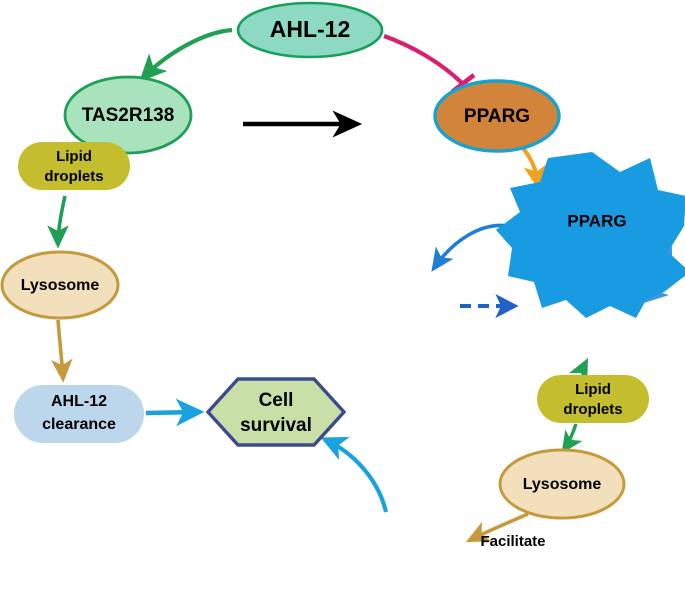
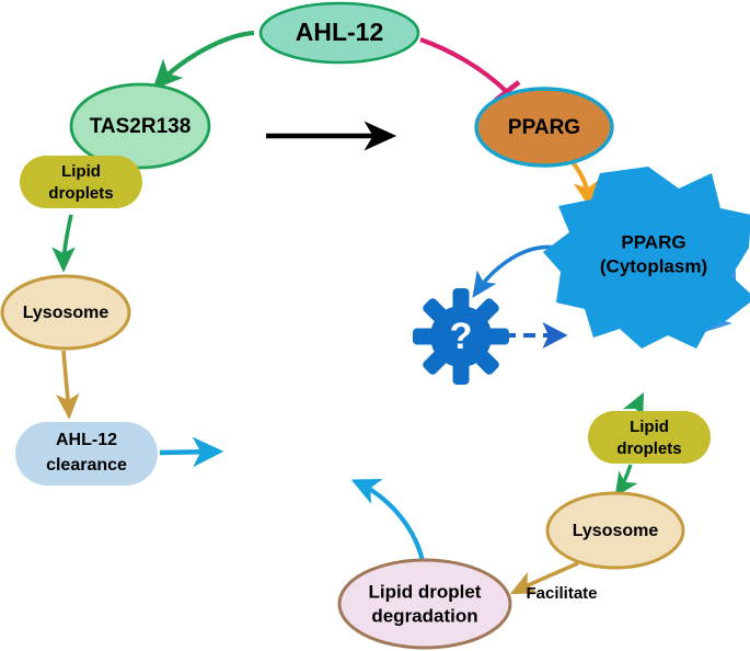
  AHL-12
  TAS2R138
  Lipid
  droplets
  Lysosome
  AHL-12
  clearance
- Cell
- survival
  PPARG
  PPARG
+ (Cytoplasm)
+ ?
  Lipid
  droplets
  Lysosome
+ Lipid droplet
+ degradation
  Facilitate
